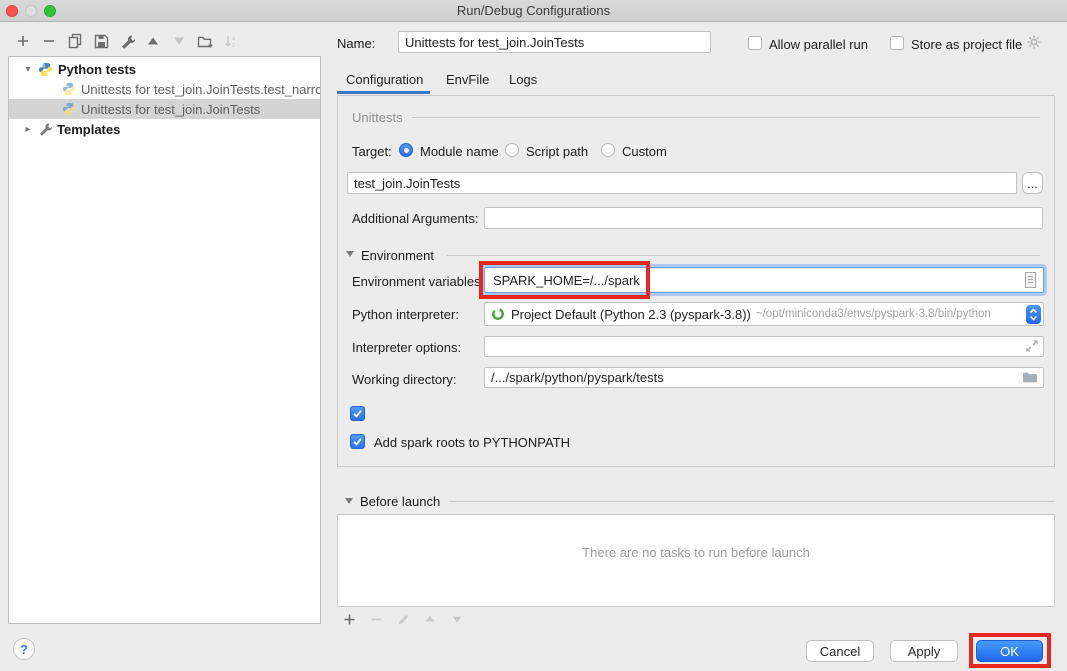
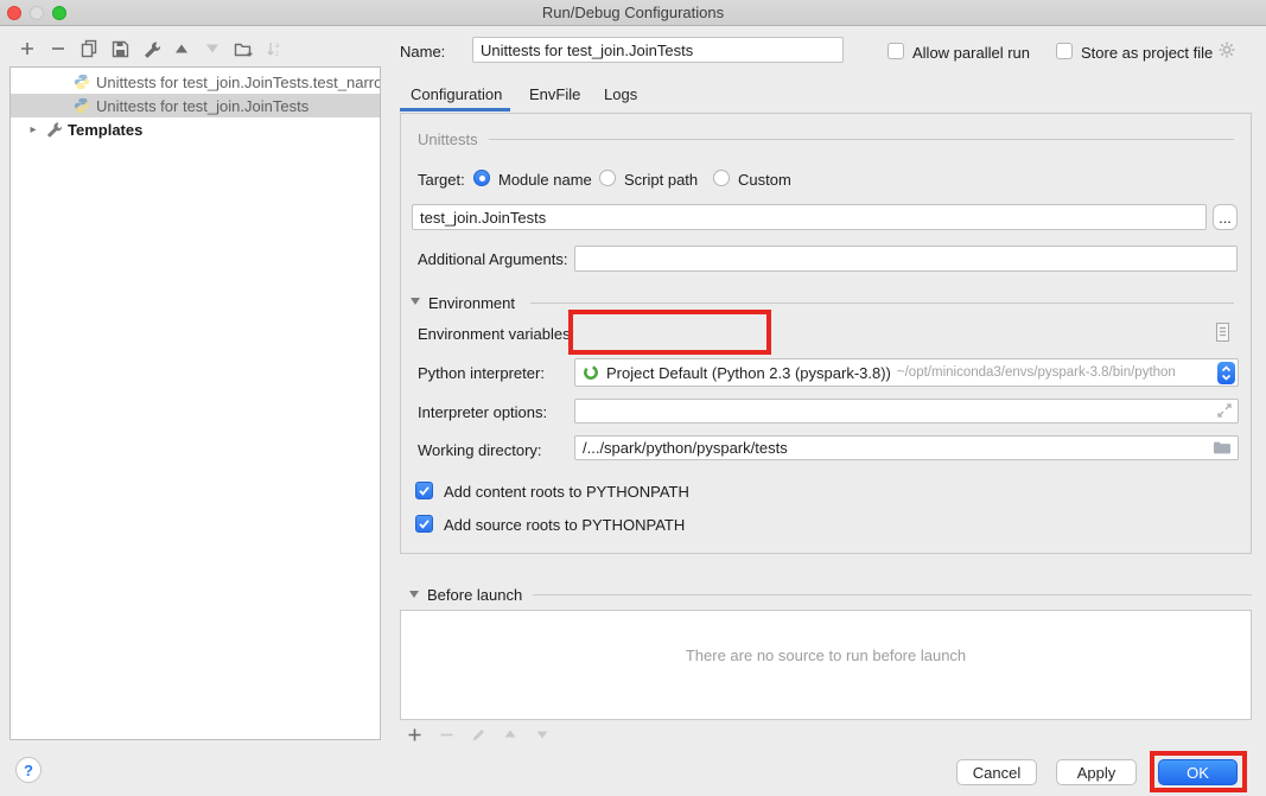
  Run/Debug Configurations
- ▾
- Python tests
  Unittests for test_join.JoinTests.test_narro
  Unittests for test_join.JoinTests
  ▸
  Templates
  Name:
  Unittests for test_join.JoinTests
  Allow parallel run
  Store as project file
  Configuration
  EnvFile
  Logs
  Unittests
  Target:
  Module name
  Script path
  Custom
  test_join.JoinTests
  ...
  Additional Arguments:
  Environment
  Environment variables:
- SPARK_HOME=/.../spark
  Python interpreter:
  Project Default (Python 2.3 (pyspark-3.8))
  ~/opt/miniconda3/envs/pyspark-3.8/bin/python
  Interpreter options:
  Working directory:
  /.../spark/python/pyspark/tests
+ Add content roots to PYTHONPATH
- Add spark roots to PYTHONPATH
+ Add source roots to PYTHONPATH
  Before launch
- There are no tasks to run before launch
+ There are no source to run before launch
  ?
  Cancel
  Apply
  OK
